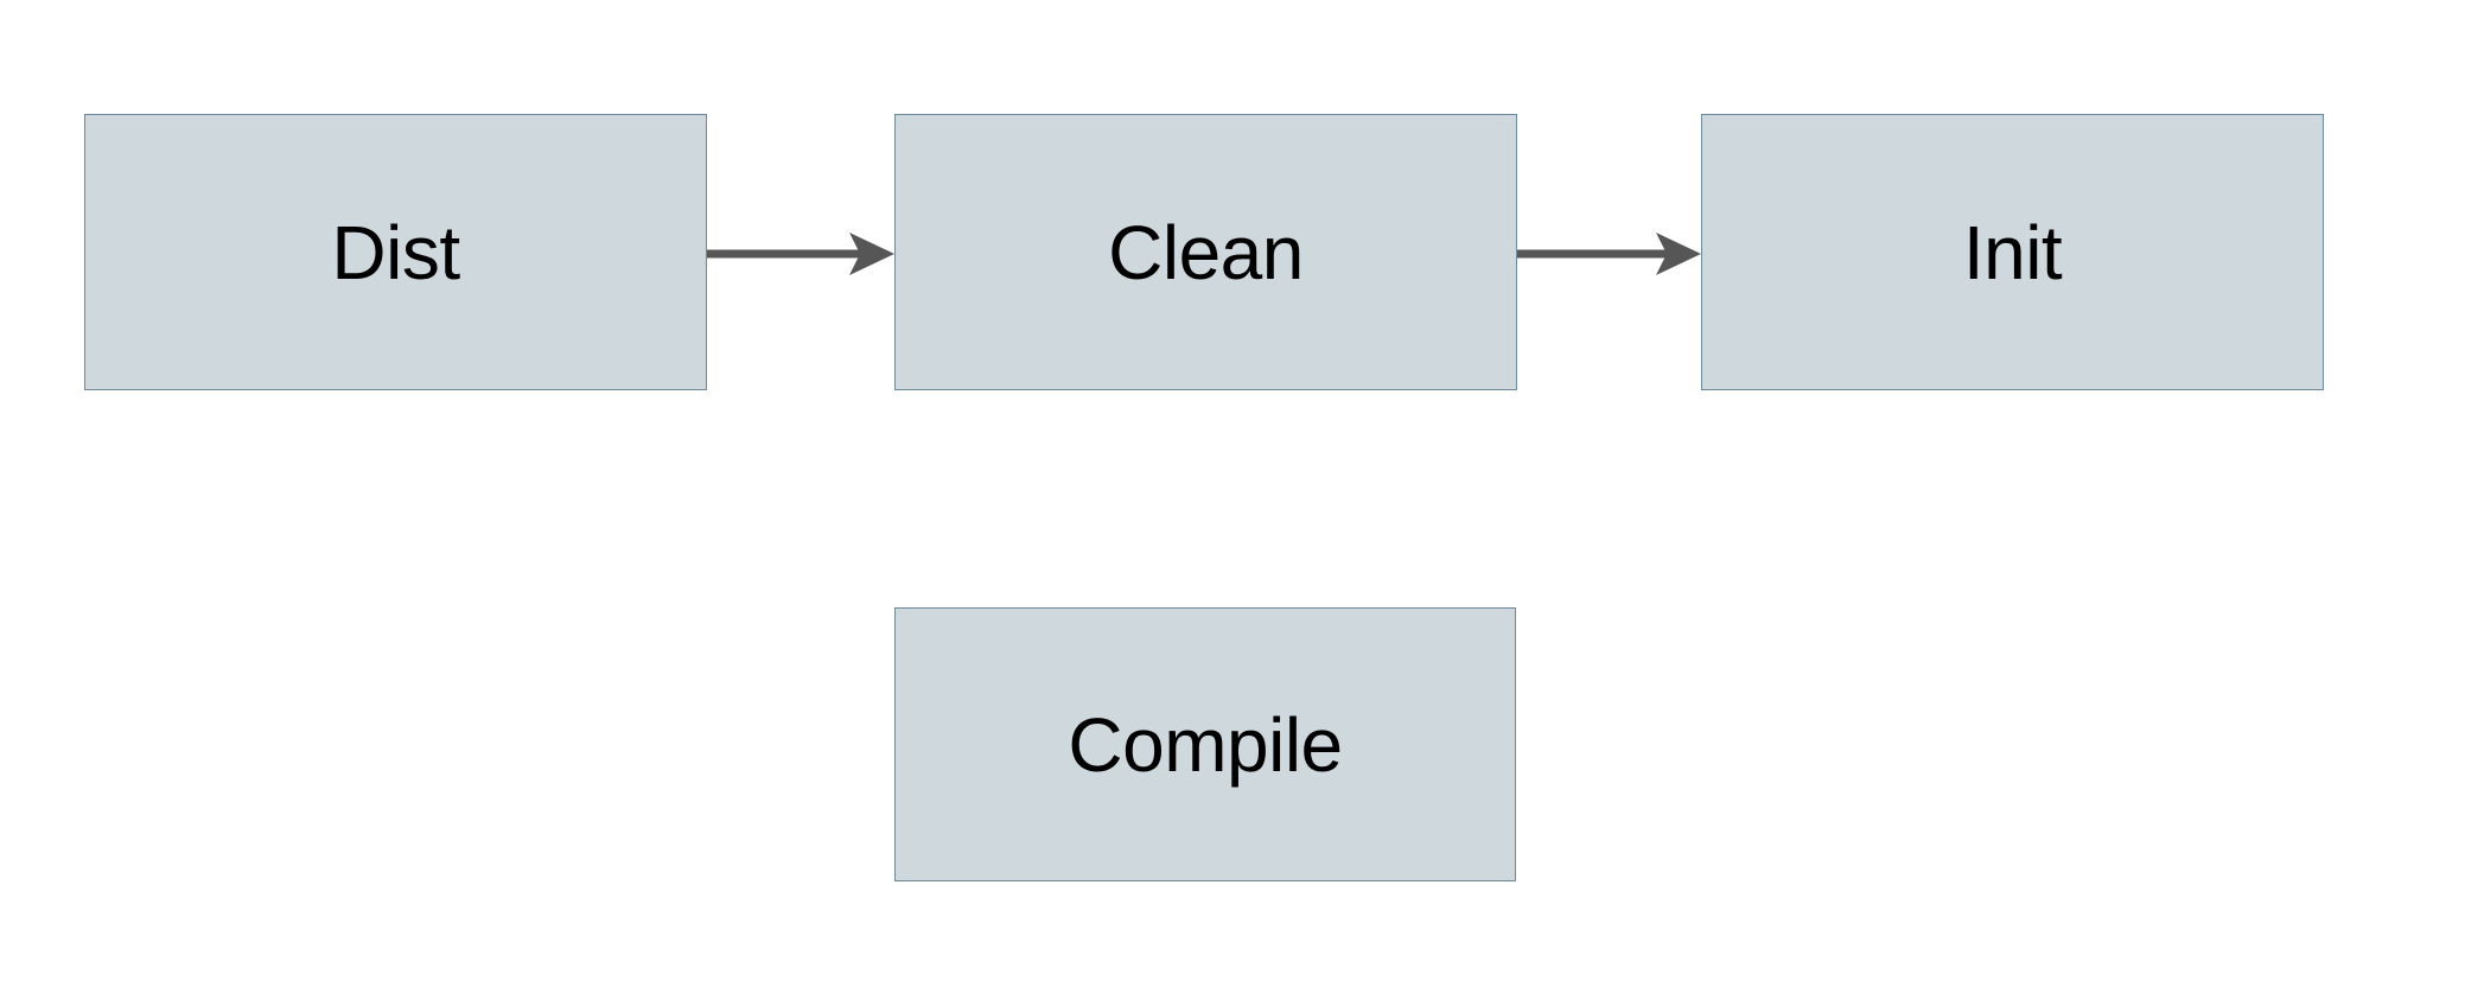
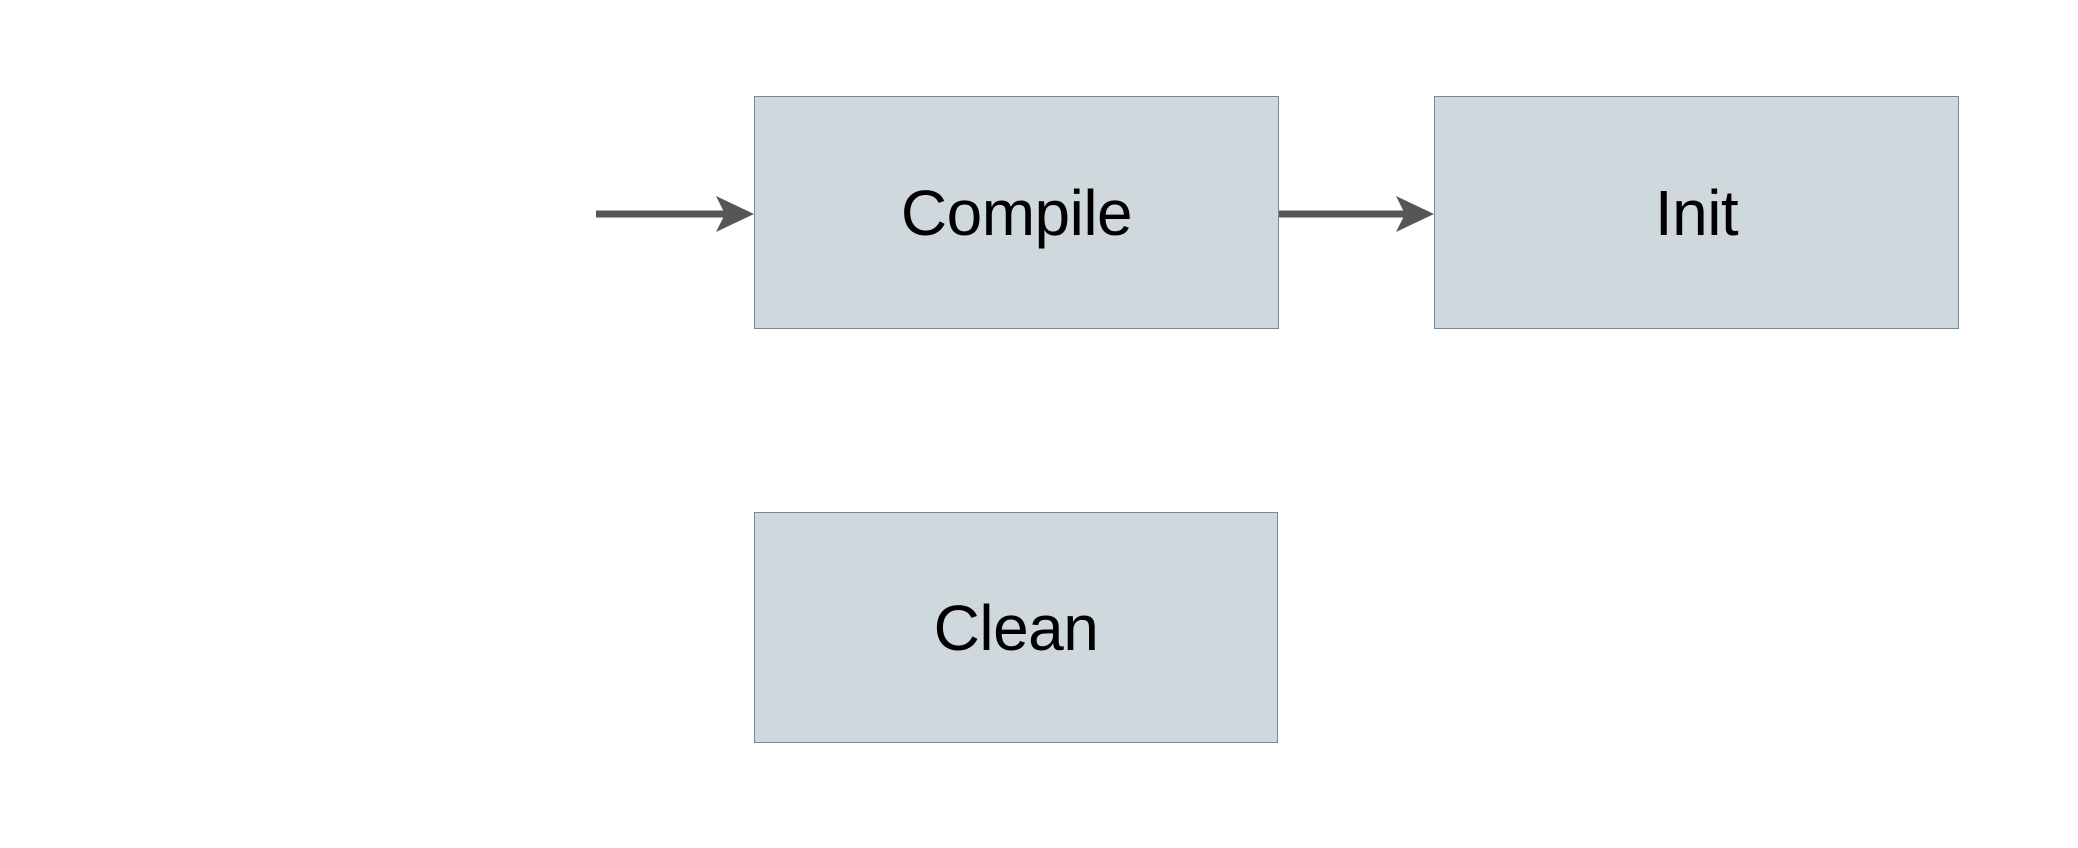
- Dist
- Clean
+ Compile
  Init
- Compile
+ Clean
